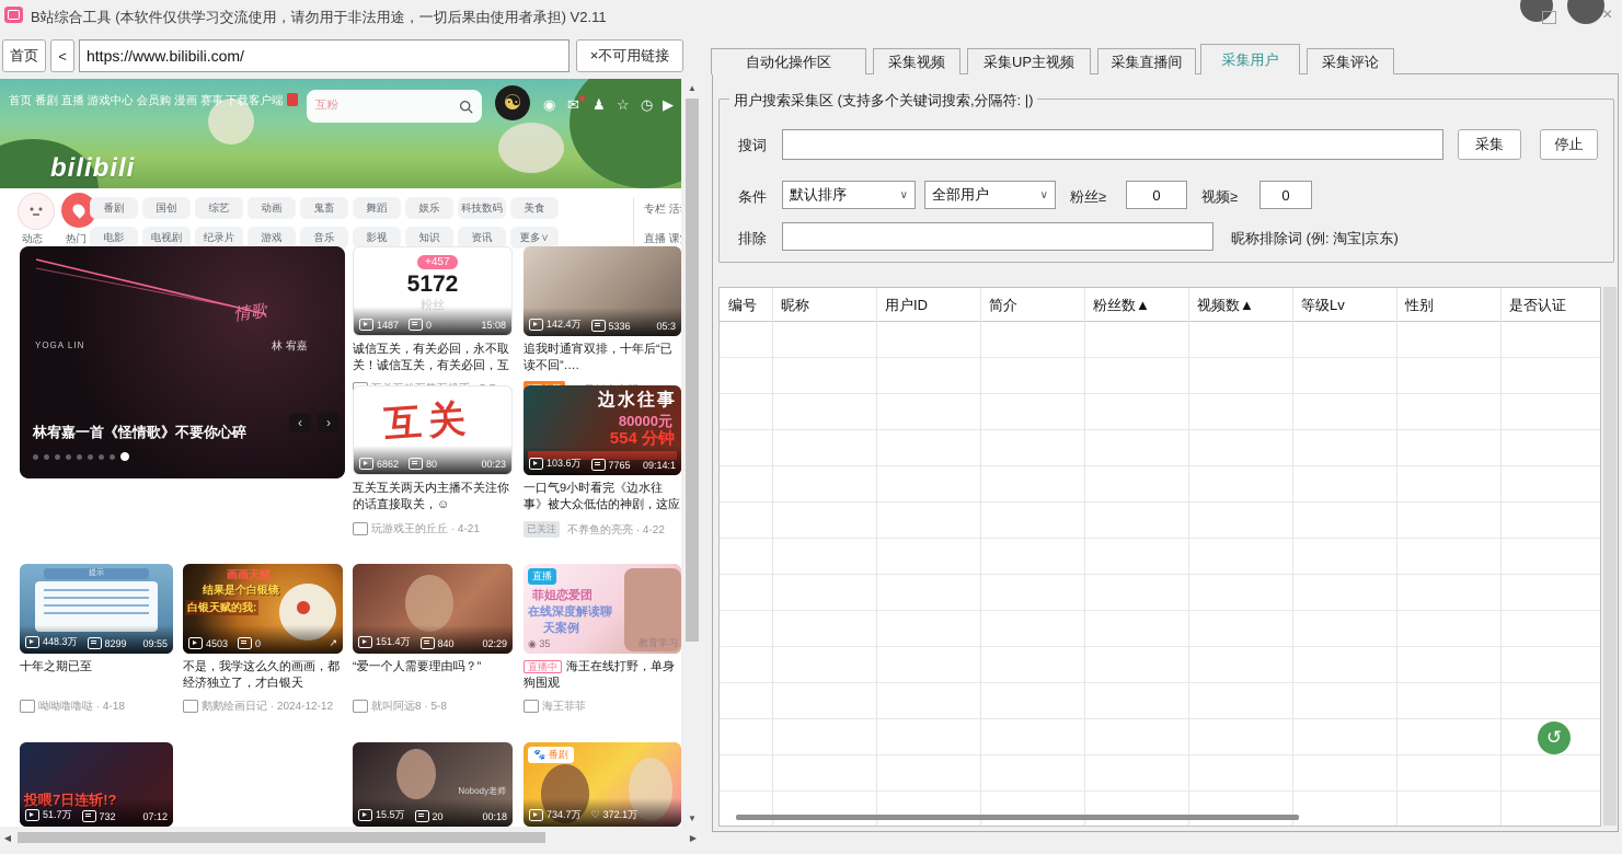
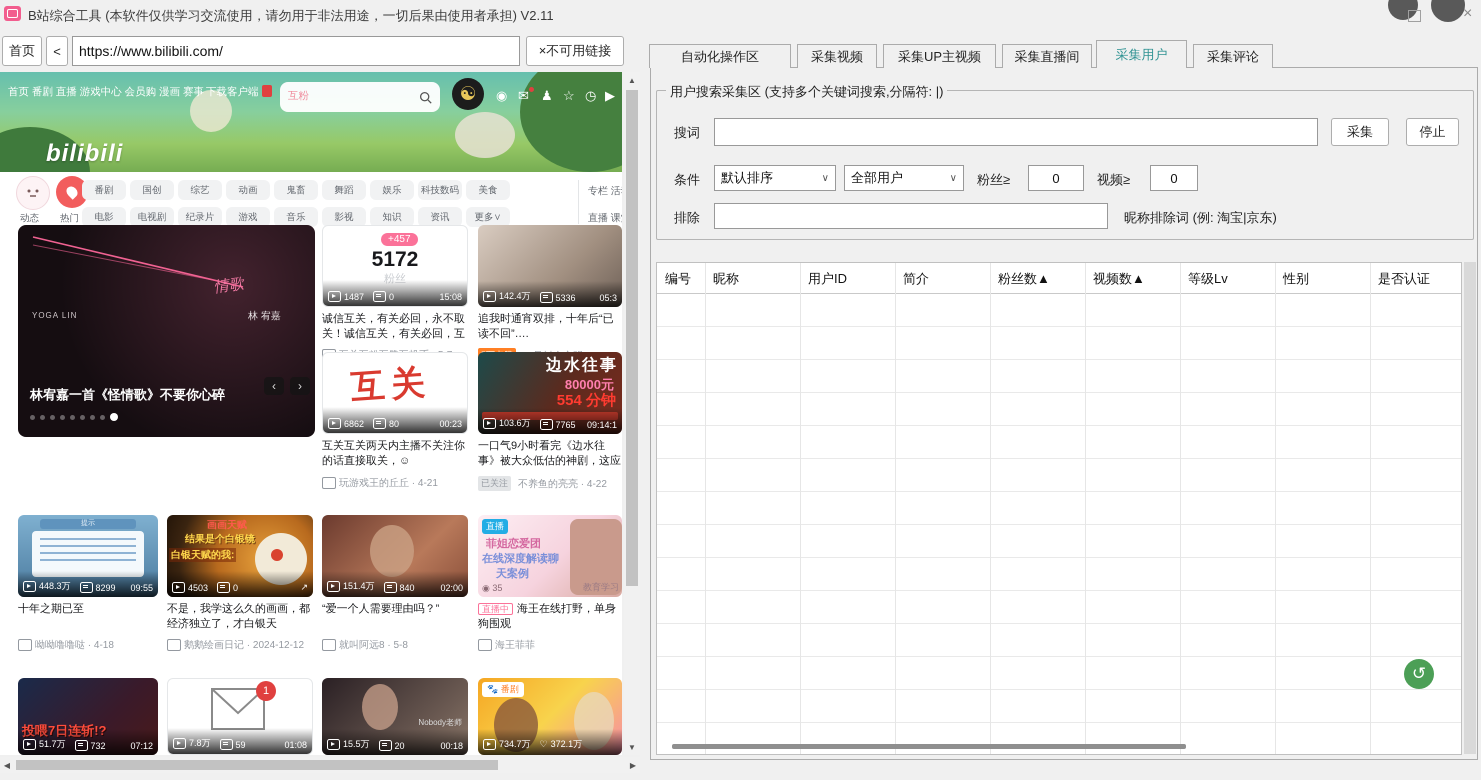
  B站综合工具 (本软件仅供学习交流使用，请勿用于非法用途，一切后果由使用者承担) V2.11
  ×
  首页
  <
  https://www.bilibili.com/
  ×不可用链接
  首页 番剧 直播 游戏中心 会员购 漫画 赛事
  下载客户端
  互粉
  ☯
  ◉
  ✉
  ♟
  ☆
  ◷
  ▶
  bilibili
  动态
  热门
  番剧
  国创
  综艺
  动画
  鬼畜
  舞蹈
  娱乐
  科技数码
  美食
  电影
  电视剧
  纪录片
  游戏
  音乐
  影视
  知识
  资讯
  更多∨
  YOGA LIN
  林 宥嘉
  林宥嘉一首《怪情歌》不要你心碎
  ‹
  ›
  +457
  5172
  粉丝
  1487
  0
  15:08
  诚信互关，有关必回，永不取关！诚信互关，有关必回，互
  142.4万
  5336
  05:3
  追我时通宵双排，十年后“已读不回”….
  6862
  80
  00:23
  互关互关两天内主播不关注你的话直接取关，☺
  玩游戏王的丘丘 · 4-21
  边水往事
  80000元
  554 分钟
  103.6万
  7765
  09:14:1
  一口气9小时看完《边水往事》被大众低估的神剧，这应
  已关注
  不养鱼的亮亮 · 4-22
  448.3万
  8299
  09:55
  十年之期已至
  呦呦噜噜哒 · 4-18
  画画天赋
  结果是个白银镜
  白银天赋的我:
  4503
  0
  ↗
  不是，我学这么久的画画，都经济独立了，才白银天
  鹅鹅绘画日记 · 2024-12-12
  151.4万
  840
- 02:29
+ 02:00
  “爱一个人需要理由吗？”
  就叫阿远8 · 5-8
  直播
  菲姐恋爱团
  在线深度解读聊
  天案例
  ◉ 35
  教育学习
  直播中 海王在线打野，单身狗围观
  海王菲菲
  51.7万
  732
  07:12
+ 1
+ 7.8万
+ 59
+ 01:08
  Nobody老师
  15.5万
  20
  00:18
  🐾 番剧
  734.7万
  ♡
  372.1万
  ▲
  ▼
  ◀
  ▶
  自动化操作区
  采集视频
  采集UP主视频
  采集直播间
  采集用户
  采集评论
  用户搜索采集区 (支持多个关键词搜索,分隔符: |)
  搜词
  采集
  停止
  条件
  默认排序
  ∨
  全部用户
  ∨
  粉丝≥
  0
  视频≥
  0
  排除
  昵称排除词 (例: 淘宝|京东)
  编号
  昵称
  用户ID
  简介
  粉丝数▲
  视频数▲
  等级Lv
  性别
  是否认证
  ↺
